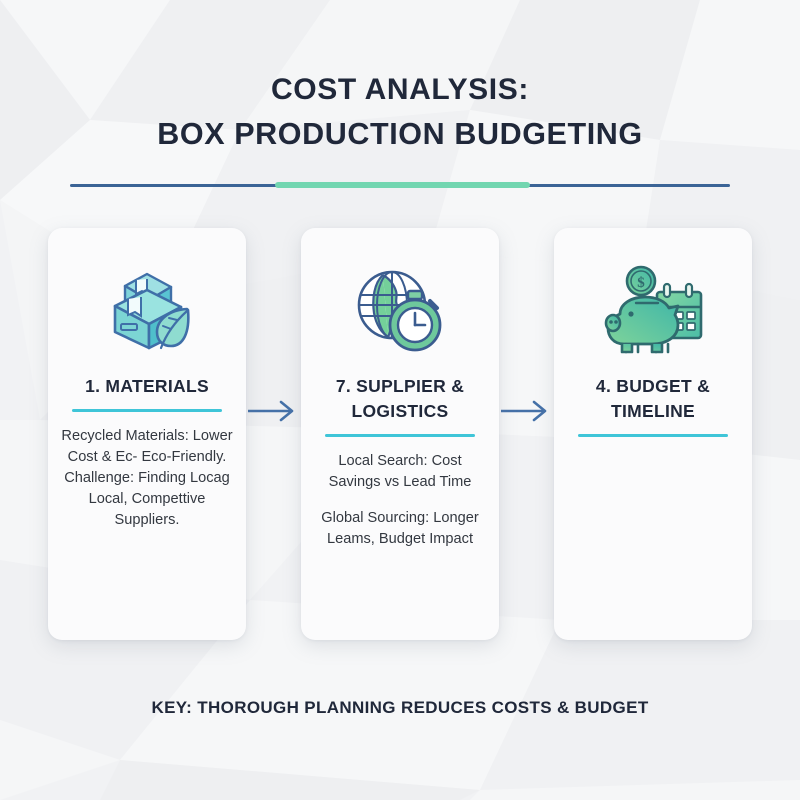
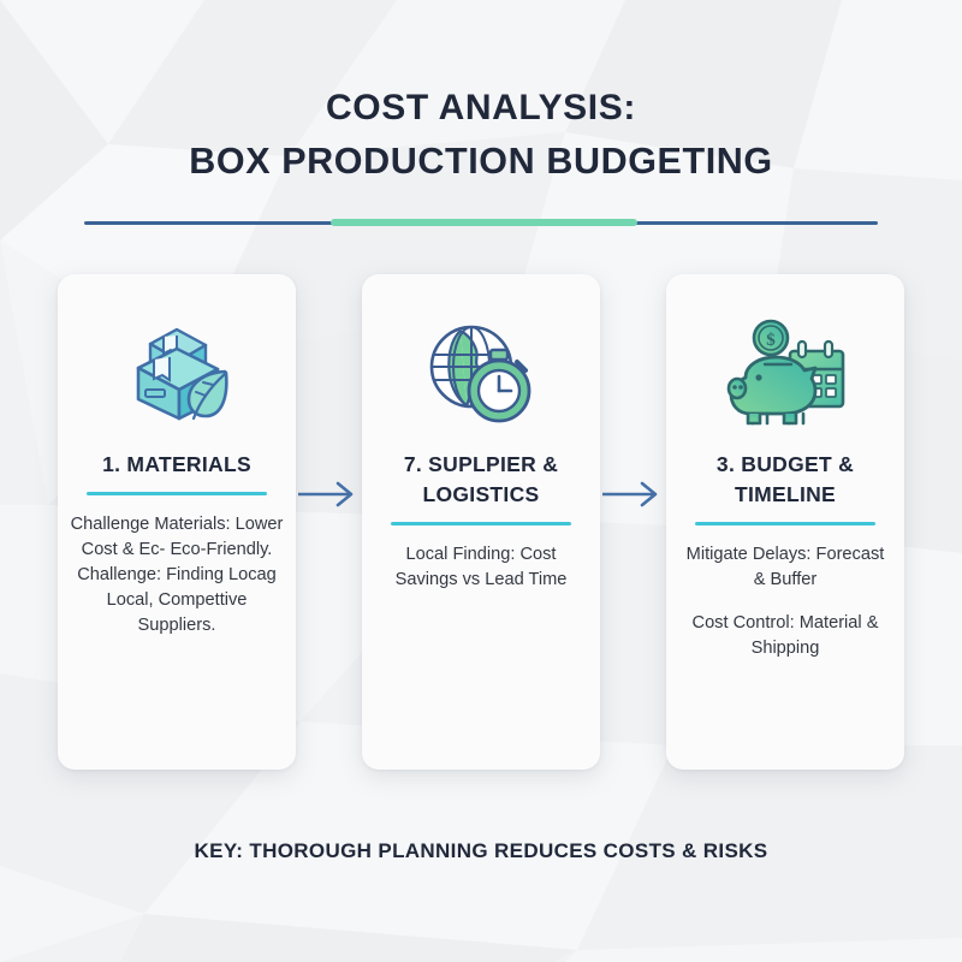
  COST ANALYSIS:
  BOX PRODUCTION BUDGETING
  1. MATERIALS
- Recycled Materials: Lower Cost & Ec- Eco-Friendly. Challenge: Finding Locag Local, Compettive Suppliers.
+ Challenge Materials: Lower Cost & Ec- Eco-Friendly. Challenge: Finding Locag Local, Compettive Suppliers.
  7. SUPLPIER & LOGISTICS
- Local Search: Cost Savings vs Lead Time
+ Local Finding: Cost Savings vs Lead Time
- Global Sourcing: Longer Leams, Budget Impact
  $
- 4. BUDGET & TIMELINE
+ 3. BUDGET & TIMELINE
+ Mitigate Delays: Forecast & Buffer
+ Cost Control: Material & Shipping
- KEY: THOROUGH PLANNING REDUCES COSTS & BUDGET
+ KEY: THOROUGH PLANNING REDUCES COSTS & RISKS
